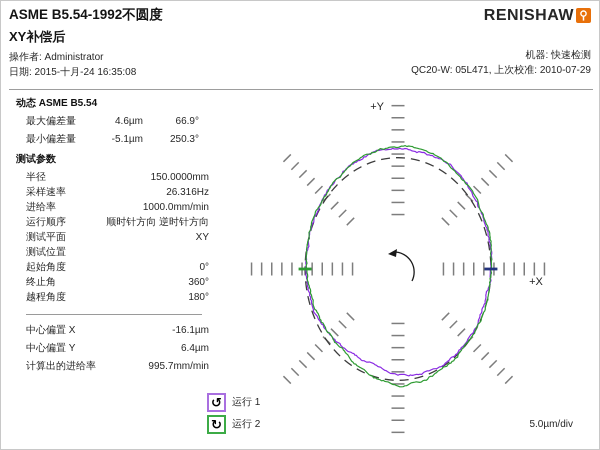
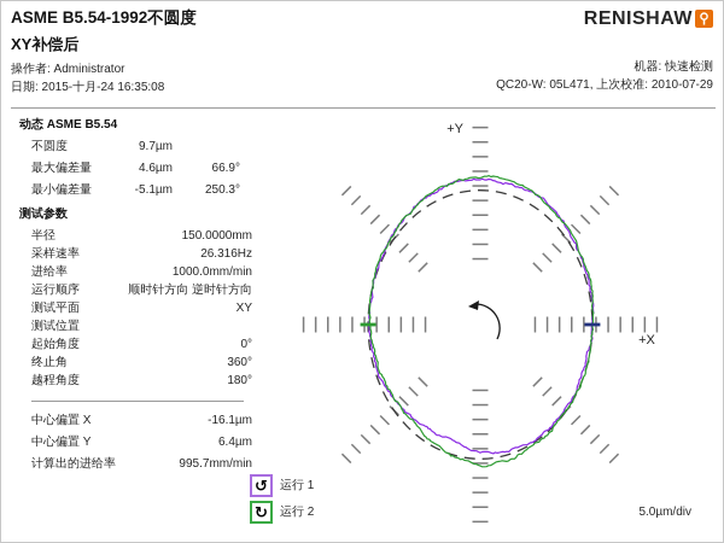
  ASME B5.54-1992不圆度
  XY补偿后
  操作者: Administrator
  日期: 2015-十月-24 16:35:08
  RENISHAW
  机器: 快速检测
  QC20-W: 05L471, 上次校准: 2010-07-29
  动态 ASME B5.54
+ 不圆度
+ 9.7µm
  最大偏差量
  4.6µm
  66.9°
  最小偏差量
  -5.1µm
  250.3°
  测试参数
  半径
  150.0000mm
  采样速率
  26.316Hz
  进给率
  1000.0mm/min
  运行顺序
  顺时针方向 逆时针方向
  测试平面
  XY
  测试位置
  起始角度
  0°
  终止角
  360°
  越程角度
  180°
  中心偏置 X
  -16.1µm
  中心偏置 Y
  6.4µm
  计算出的进给率
  995.7mm/min
  +Y
  +X
  ↺
  运行 1
  ↻
  运行 2
  5.0µm/div
